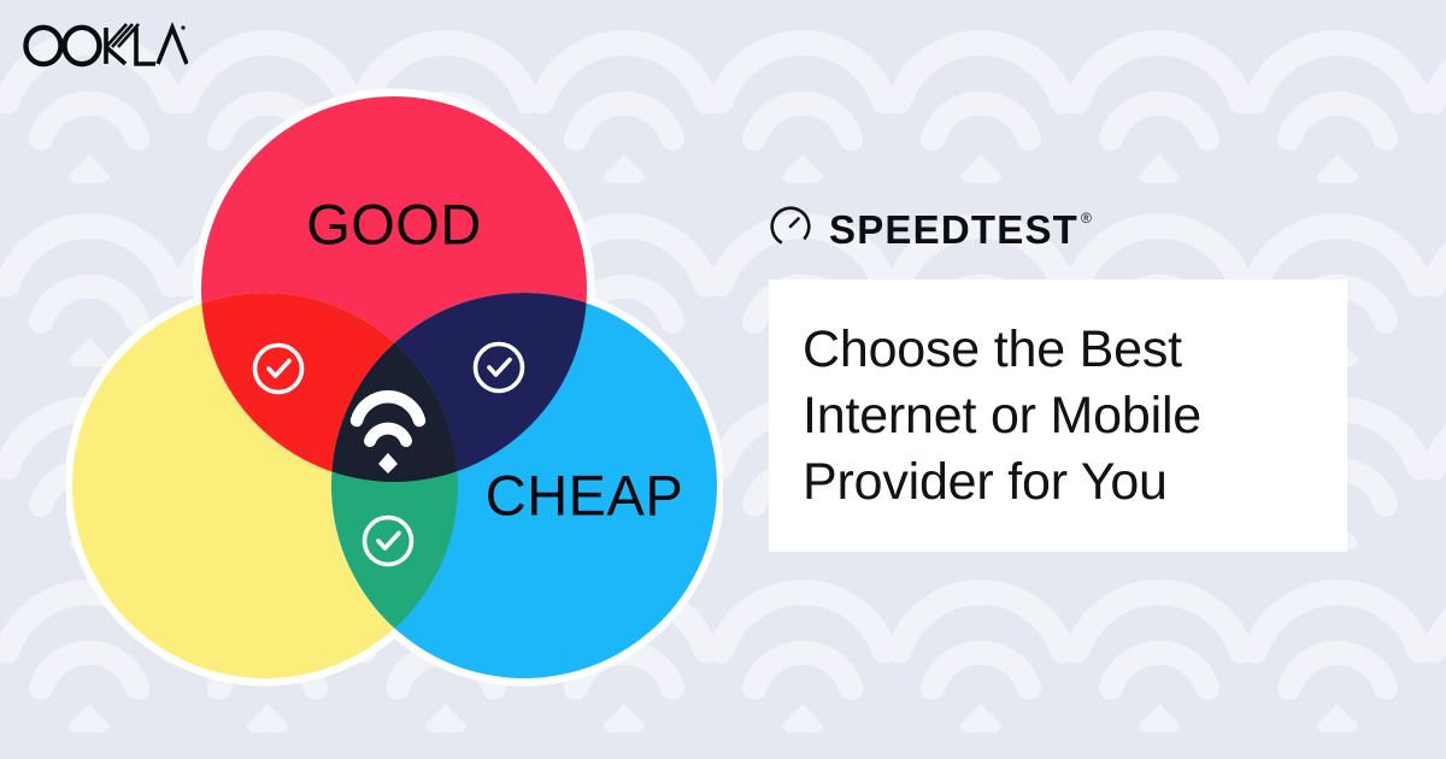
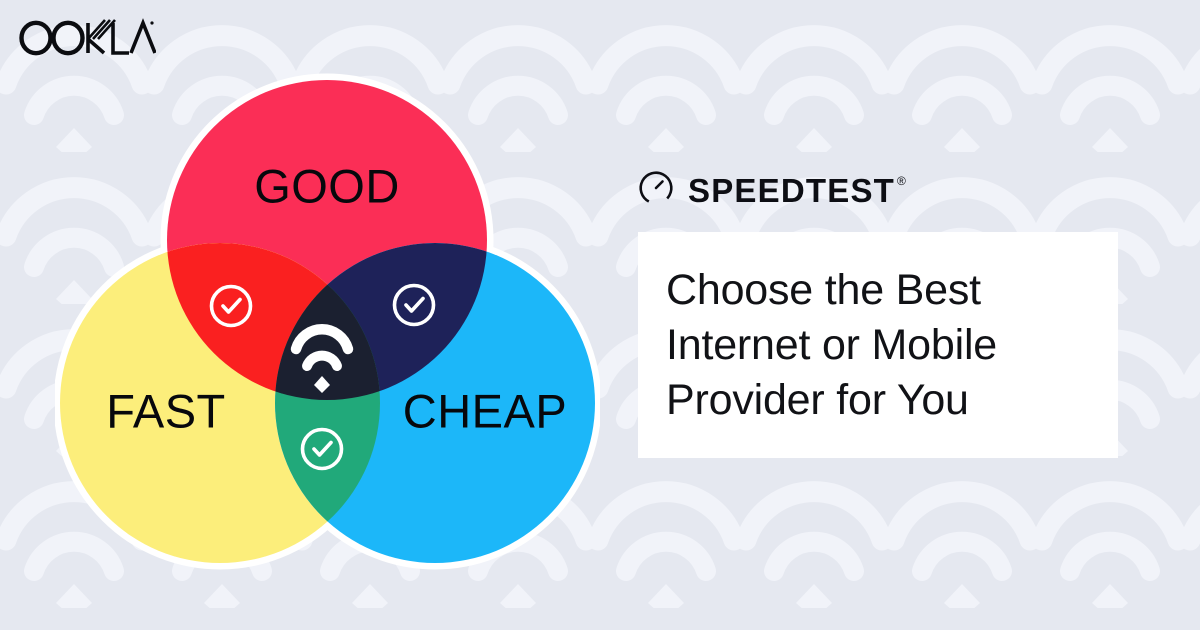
  GOOD
+ FAST
  CHEAP
  SPEEDTEST
  ®
  Choose the Best
  Internet or Mobile
  Provider for You
